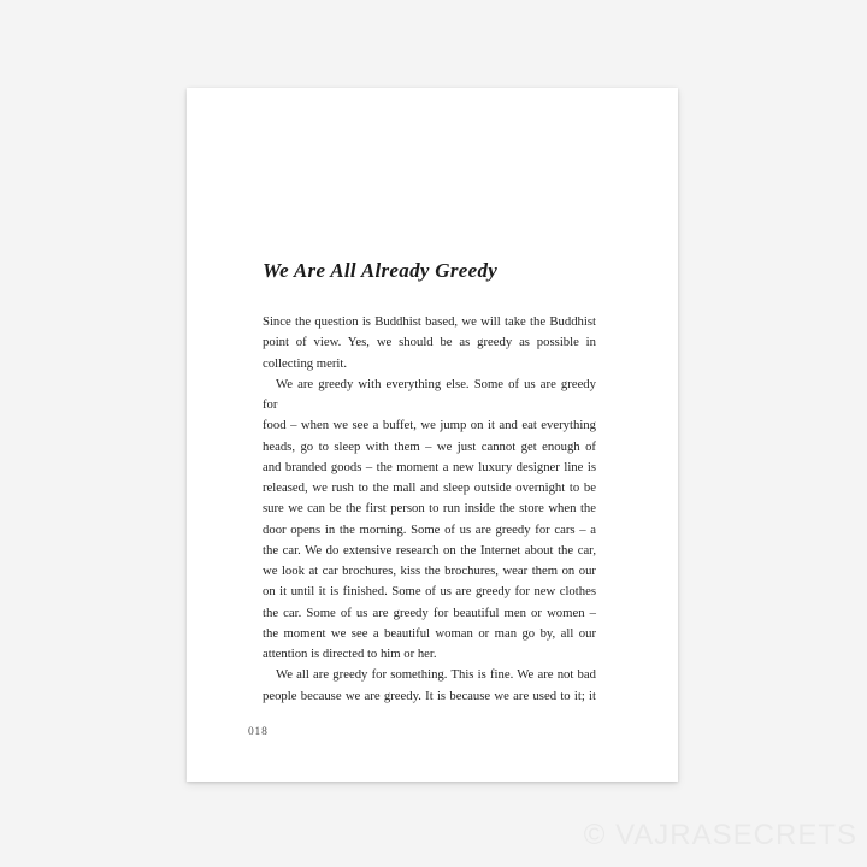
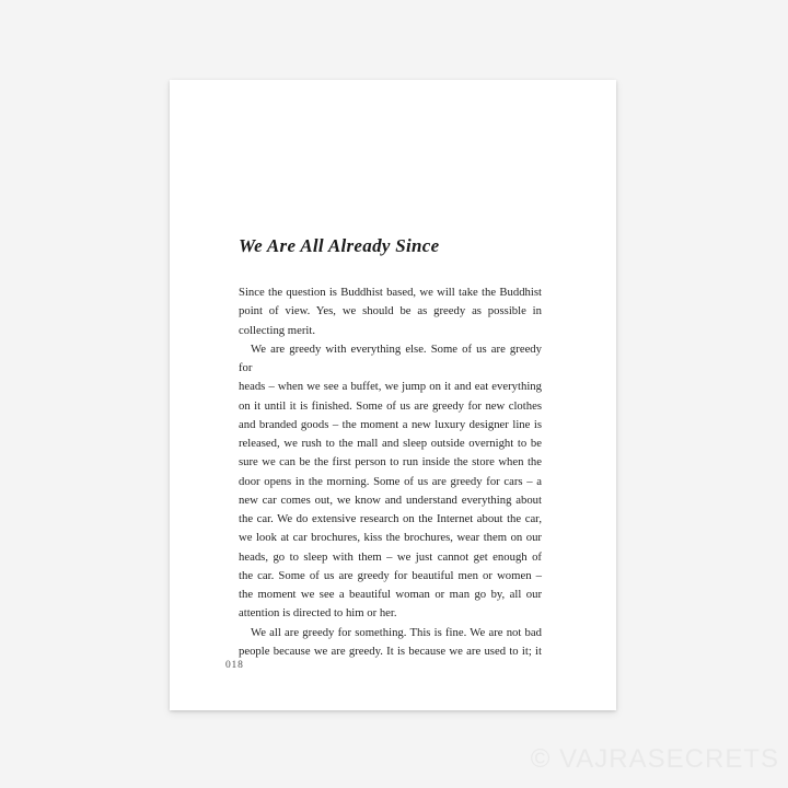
- We Are All Already Greedy
+ We Are All Already Since
  Since the question is Buddhist based, we will take the Buddhist
  point of view. Yes, we should be as greedy as possible in
  collecting merit.
  We are greedy with everything else. Some of us are greedy for
- food – when we see a buffet, we jump on it and eat everything
+ heads – when we see a buffet, we jump on it and eat everything
- heads, go to sleep with them – we just cannot get enough of
+ on it until it is finished. Some of us are greedy for new clothes
  and branded goods – the moment a new luxury designer line is
  released, we rush to the mall and sleep outside overnight to be
  sure we can be the first person to run inside the store when the
  door opens in the morning. Some of us are greedy for cars – a
+ new car comes out, we know and understand everything about
  the car. We do extensive research on the Internet about the car,
  we look at car brochures, kiss the brochures, wear them on our
- on it until it is finished. Some of us are greedy for new clothes
+ heads, go to sleep with them – we just cannot get enough of
  the car. Some of us are greedy for beautiful men or women –
  the moment we see a beautiful woman or man go by, all our
  attention is directed to him or her.
  We all are greedy for something. This is fine. We are not bad
  people because we are greedy. It is because we are used to it; it
  018
